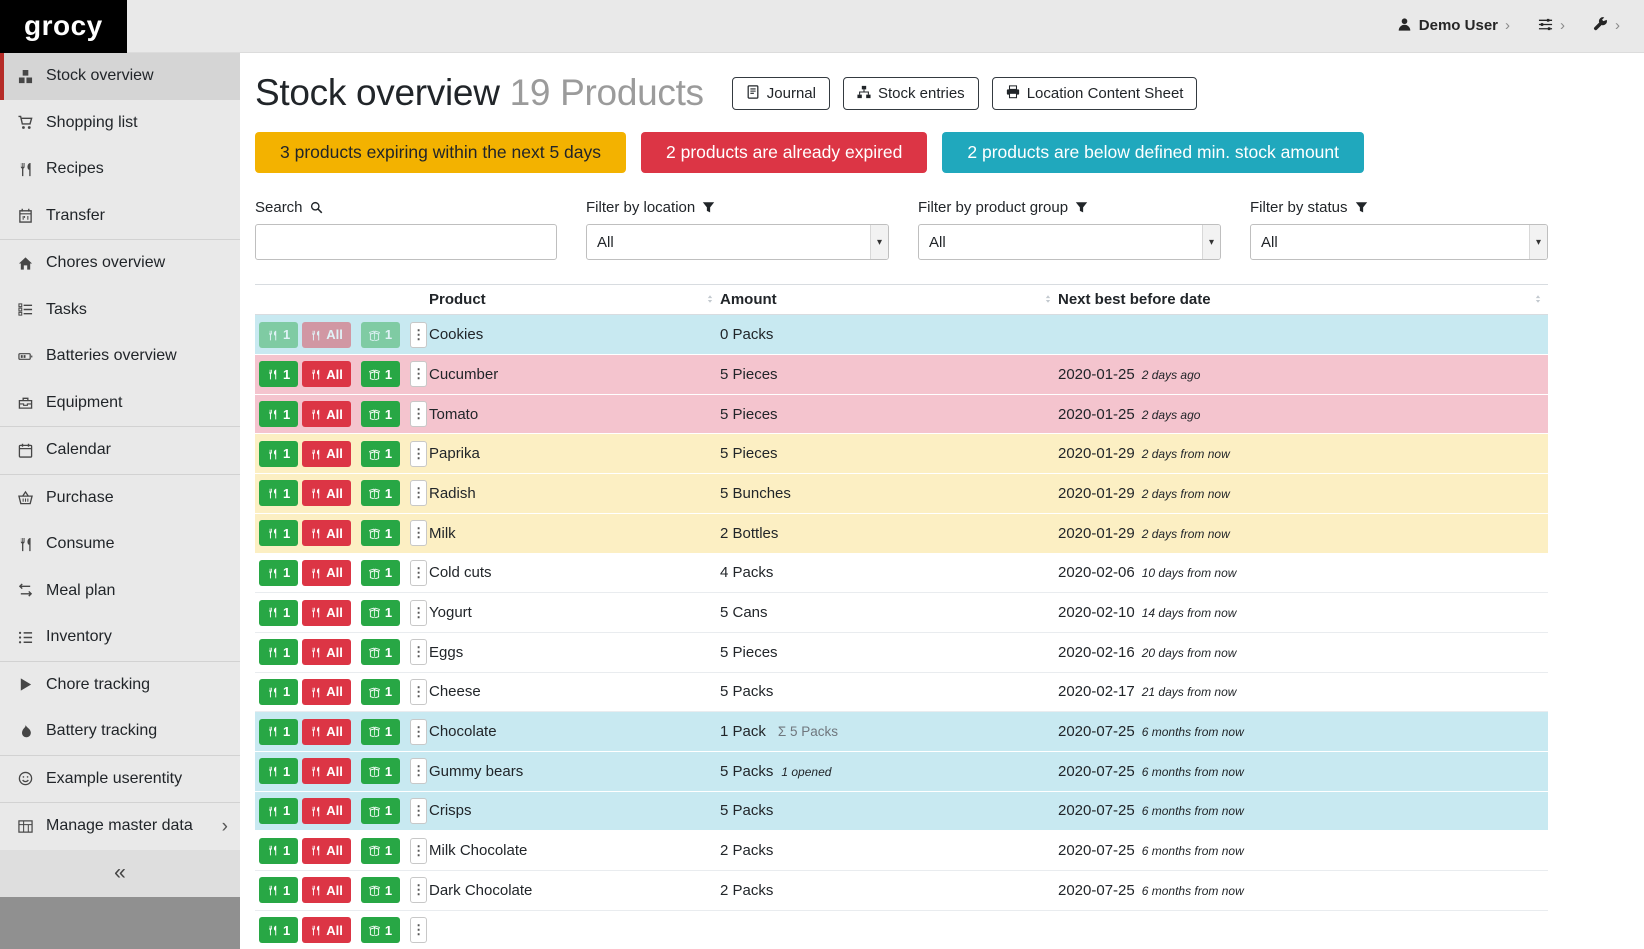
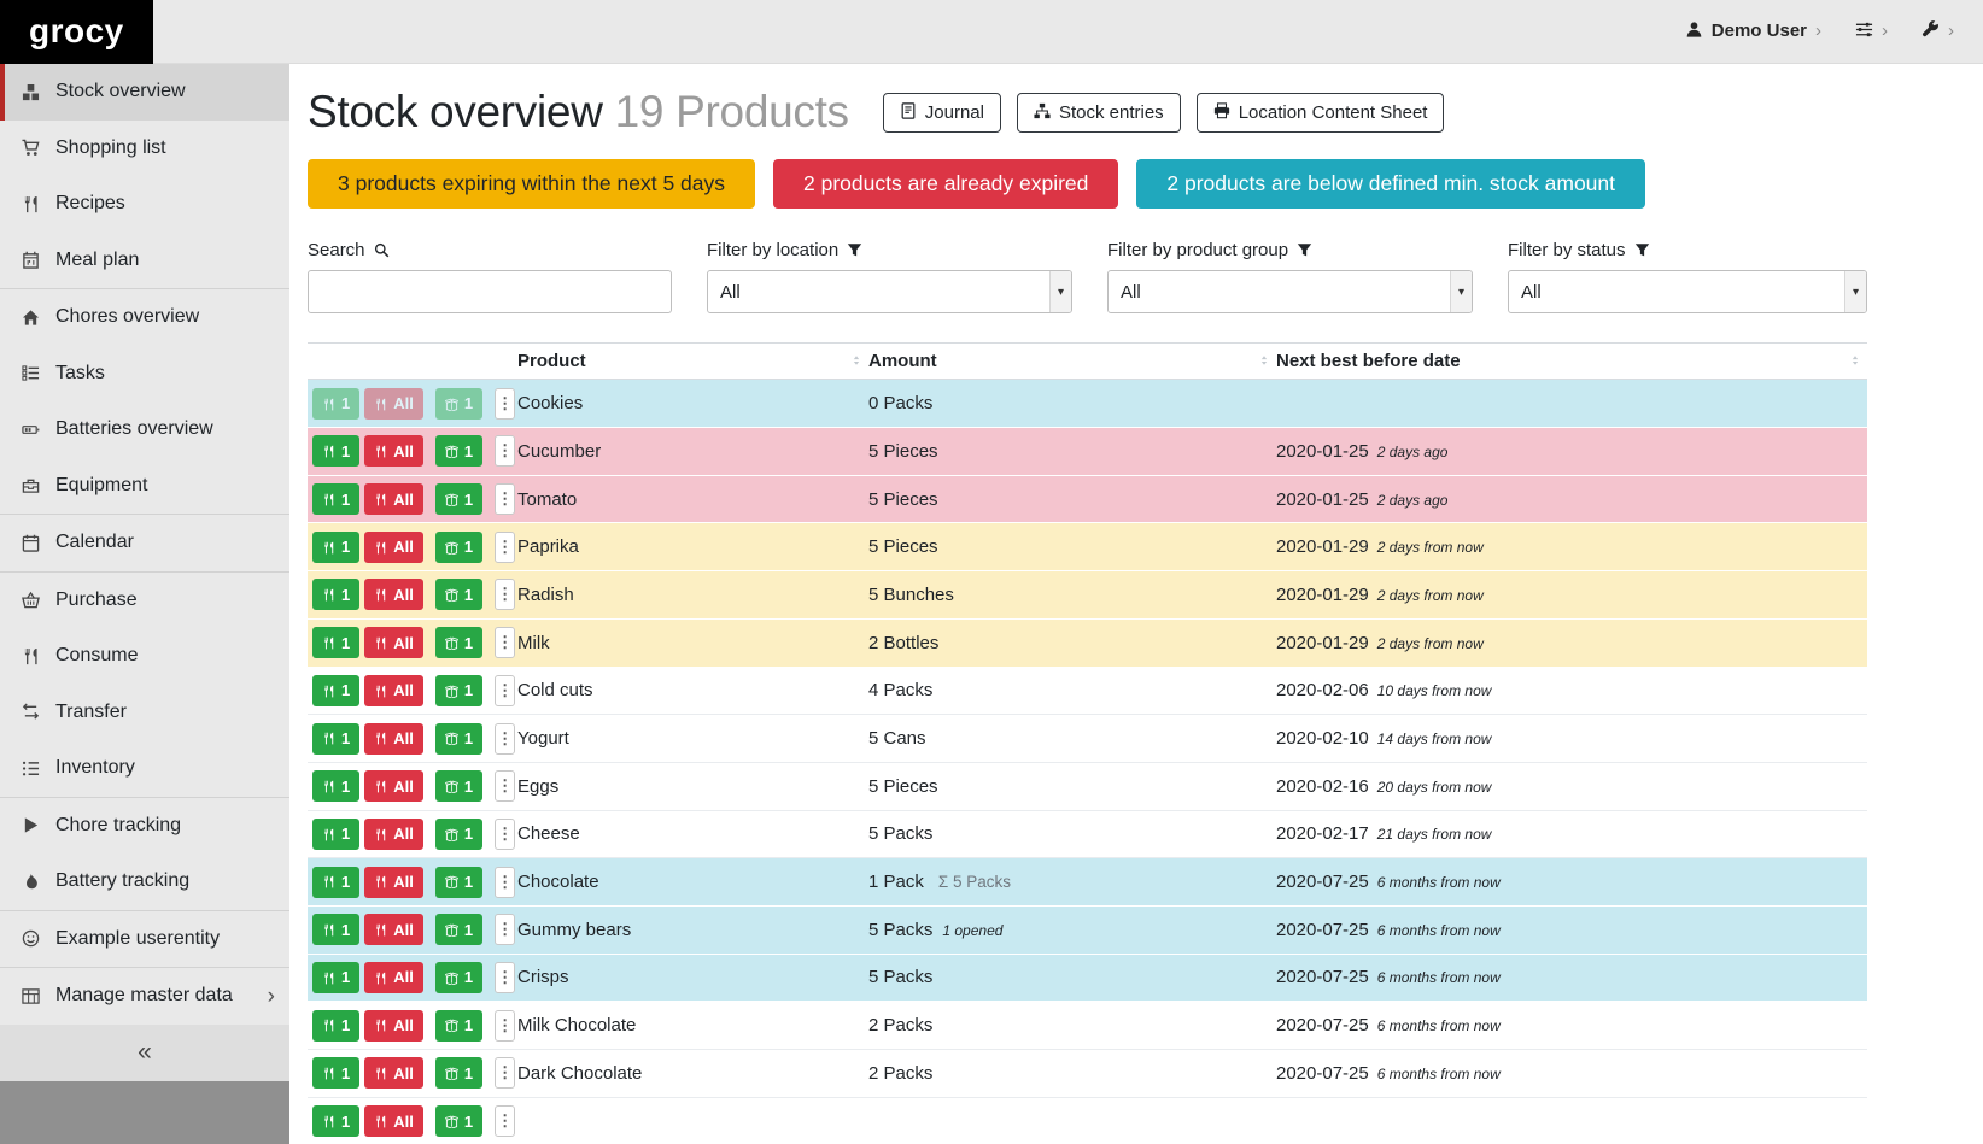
  grocy
  Demo User
  ›
  ›
  ›
  Stock overview
  Shopping list
  Recipes
- Transfer
+ Meal plan
  Chores overview
  Tasks
  Batteries overview
  Equipment
  Calendar
  Purchase
  Consume
- Meal plan
+ Transfer
  Inventory
  Chore tracking
  Battery tracking
  Example userentity
  Manage master data
  ›
  «
  Stock overview 19 Products
  Journal
  Stock entries
  Location Content Sheet
  3 products expiring within the next 5 days
  2 products are already expired
  2 products are below defined min. stock amount
  Search
  Filter by location
  All
  ▾
  Filter by product group
  All
  ▾
  Filter by status
  All
  ▾
  Product
  Amount
  Next best before date
  1
  All
  1
  ⋮
  Cookies
  0 Packs
  1
  All
  1
  ⋮
  Cucumber
  5 Pieces
  2020-01-25 2 days ago
  1
  All
  1
  ⋮
  Tomato
  5 Pieces
  2020-01-25 2 days ago
  1
  All
  1
  ⋮
  Paprika
  5 Pieces
  2020-01-29 2 days from now
  1
  All
  1
  ⋮
  Radish
  5 Bunches
  2020-01-29 2 days from now
  1
  All
  1
  ⋮
  Milk
  2 Bottles
  2020-01-29 2 days from now
  1
  All
  1
  ⋮
  Cold cuts
  4 Packs
  2020-02-06 10 days from now
  1
  All
  1
  ⋮
  Yogurt
  5 Cans
  2020-02-10 14 days from now
  1
  All
  1
  ⋮
  Eggs
  5 Pieces
  2020-02-16 20 days from now
  1
  All
  1
  ⋮
  Cheese
  5 Packs
  2020-02-17 21 days from now
  1
  All
  1
  ⋮
  Chocolate
  1 Pack Σ 5 Packs
  2020-07-25 6 months from now
  1
  All
  1
  ⋮
  Gummy bears
  5 Packs 1 opened
  2020-07-25 6 months from now
  1
  All
  1
  ⋮
  Crisps
  5 Packs
  2020-07-25 6 months from now
  1
  All
  1
  ⋮
  Milk Chocolate
  2 Packs
  2020-07-25 6 months from now
  1
  All
  1
  ⋮
  Dark Chocolate
  2 Packs
  2020-07-25 6 months from now
  1
  All
  1
  ⋮
